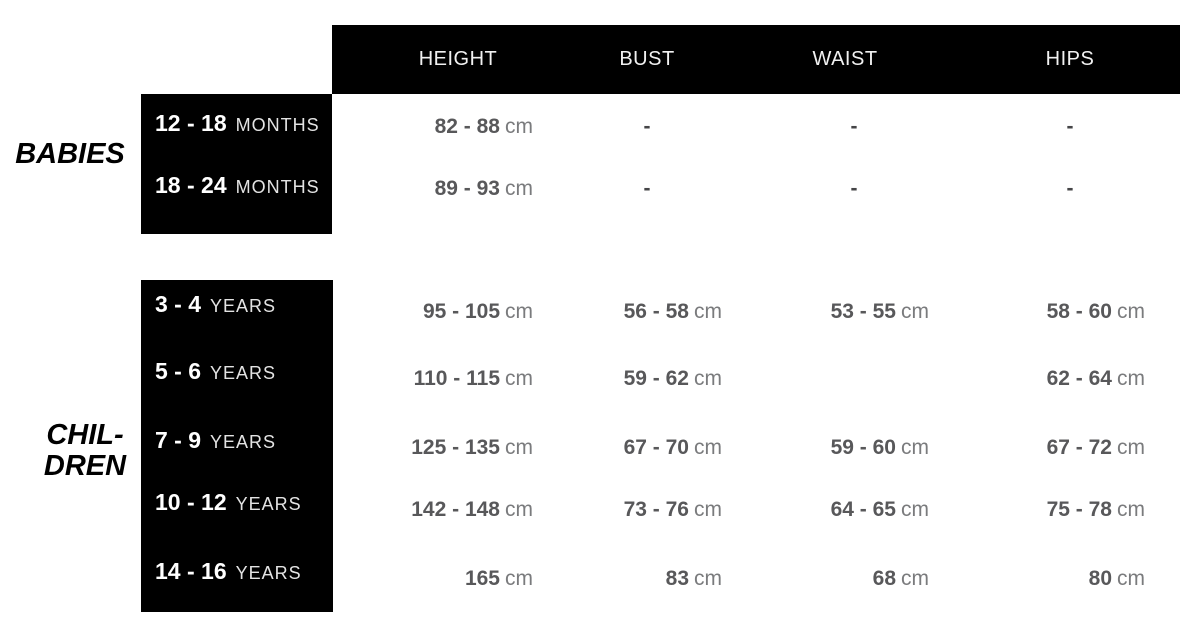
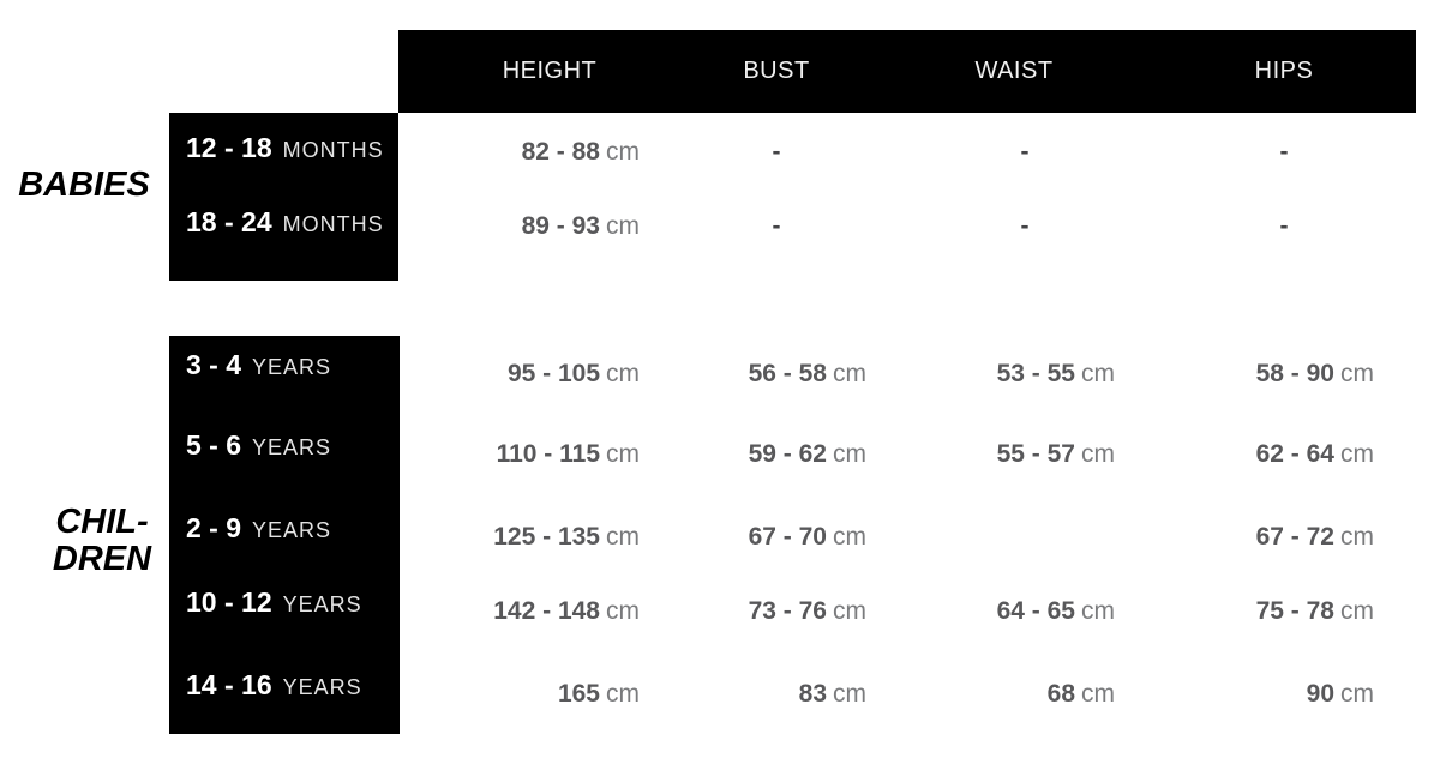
  HEIGHT
  BUST
  WAIST
  HIPS
  BABIES
  CHIL-
  DREN
  12 - 18 MONTHS
  82 - 88 cm
  -
  -
  -
  18 - 24 MONTHS
  89 - 93 cm
  -
  -
  -
  3 - 4 YEARS
  95 - 105 cm
  56 - 58 cm
  53 - 55 cm
- 58 - 60 cm
+ 58 - 90 cm
  5 - 6 YEARS
  110 - 115 cm
  59 - 62 cm
+ 55 - 57 cm
  62 - 64 cm
- 7 - 9 YEARS
+ 2 - 9 YEARS
  125 - 135 cm
  67 - 70 cm
- 59 - 60 cm
  67 - 72 cm
  10 - 12 YEARS
  142 - 148 cm
  73 - 76 cm
  64 - 65 cm
  75 - 78 cm
  14 - 16 YEARS
  165 cm
  83 cm
  68 cm
- 80 cm
+ 90 cm
